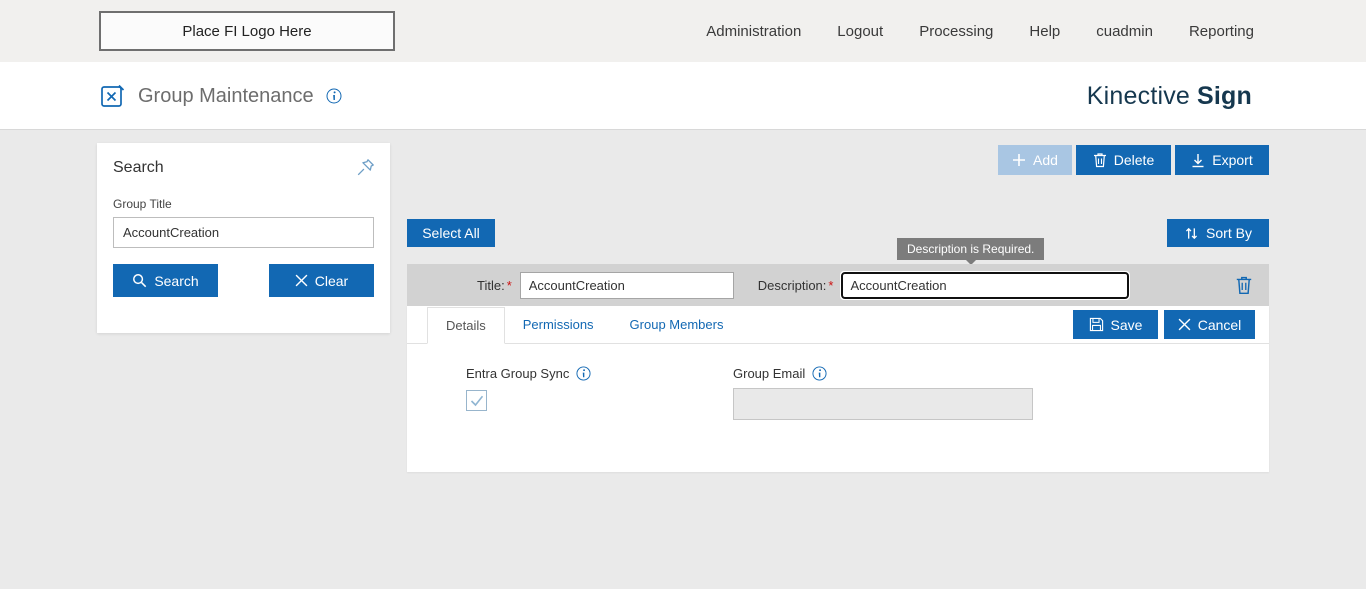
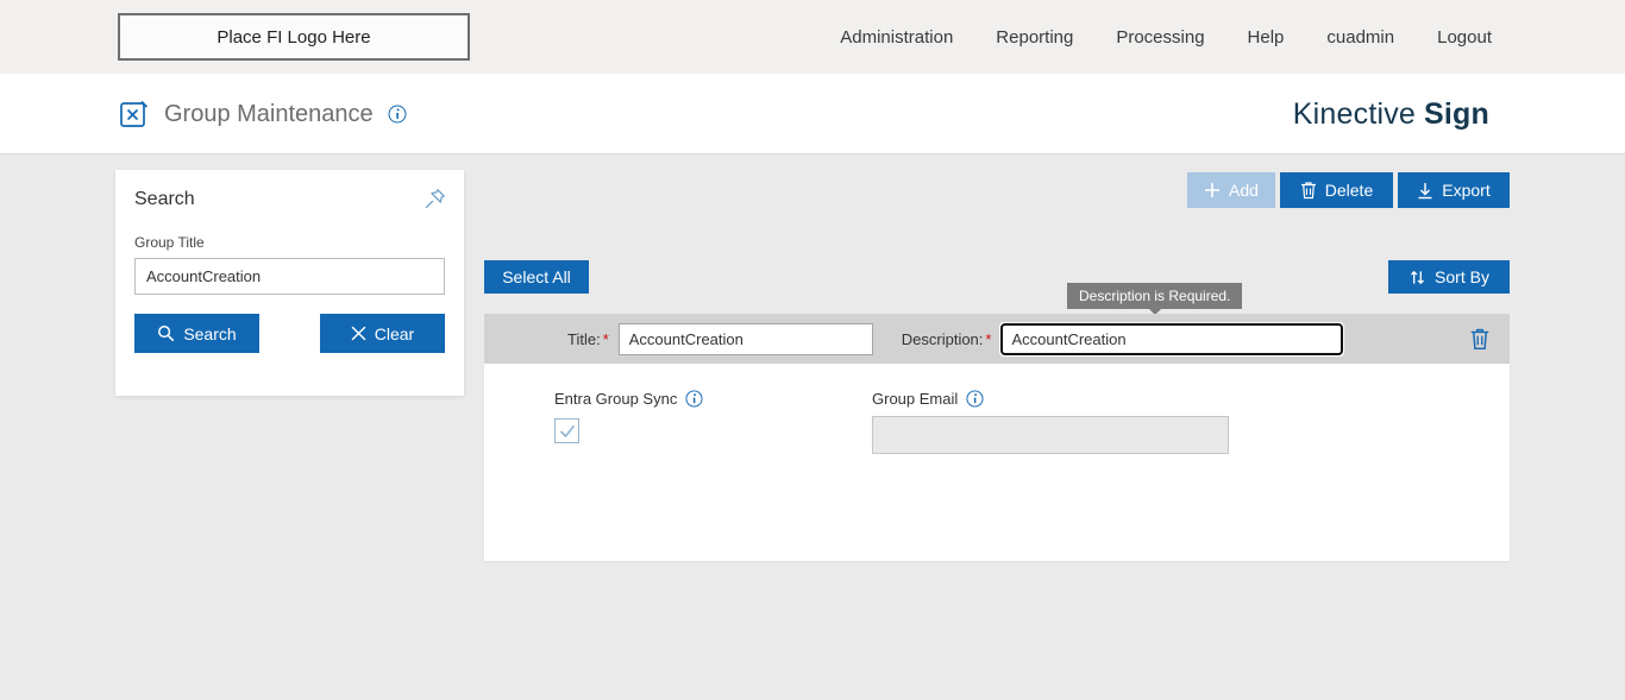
  Place FI Logo Here
  Administration
- Logout
+ Reporting
  Processing
  Help
  cuadmin
- Reporting
+ Logout
  Group Maintenance
  Kinective
  Sign
  Search
  Group Title
  AccountCreation
  Search
  Clear
  Add
  Delete
  Export
  Select All
  Sort By
  Description is Required.
  Title: *
  AccountCreation
  Description: *
  AccountCreation
- Details
- Permissions
- Group Members
- Save
- Cancel
  Entra Group Sync
  Group Email
